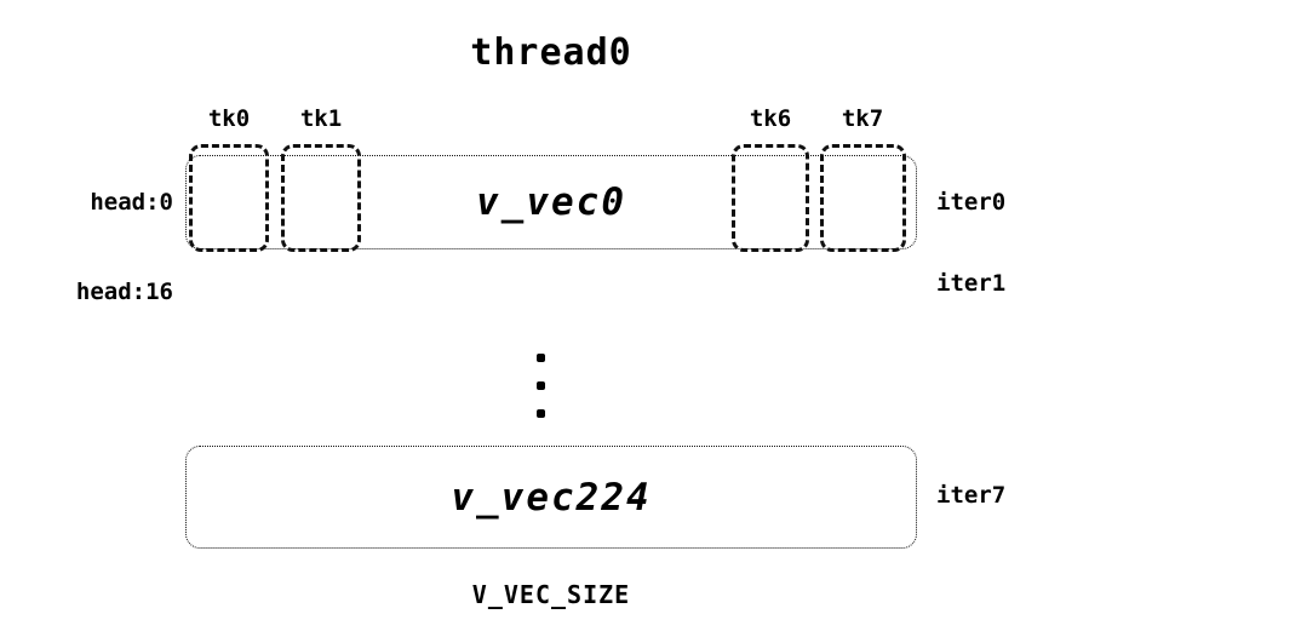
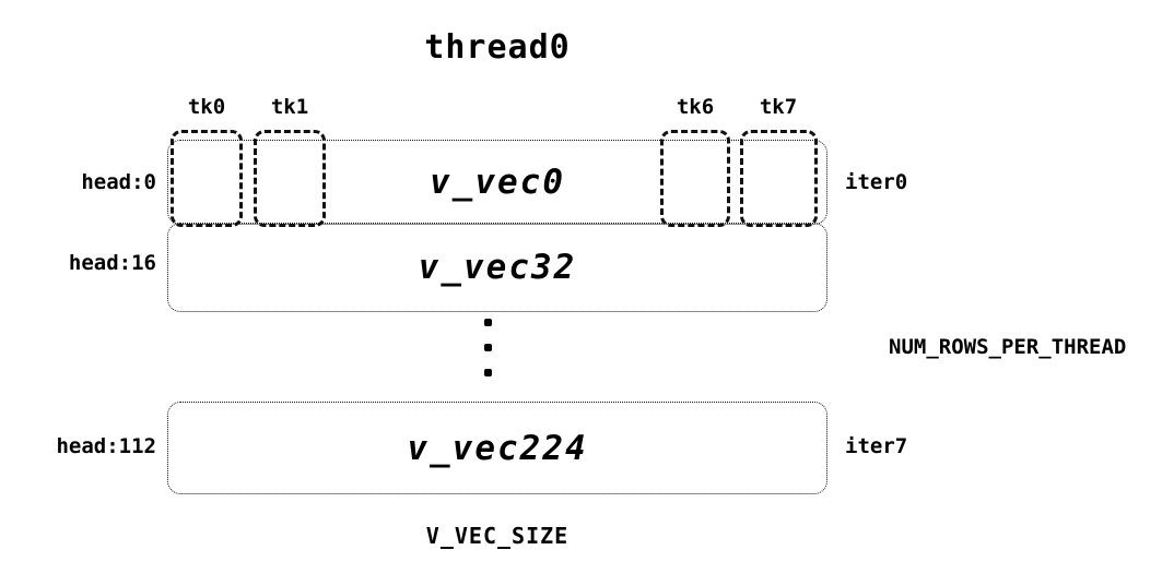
  thread0
  tk0
  tk1
  tk6
  tk7
  v_vec0
+ v_vec32
  v_vec224
  head:0
  head:16
+ head:112
  iter0
- iter1
  iter7
+ NUM_ROWS_PER_THREAD
  V_VEC_SIZE
